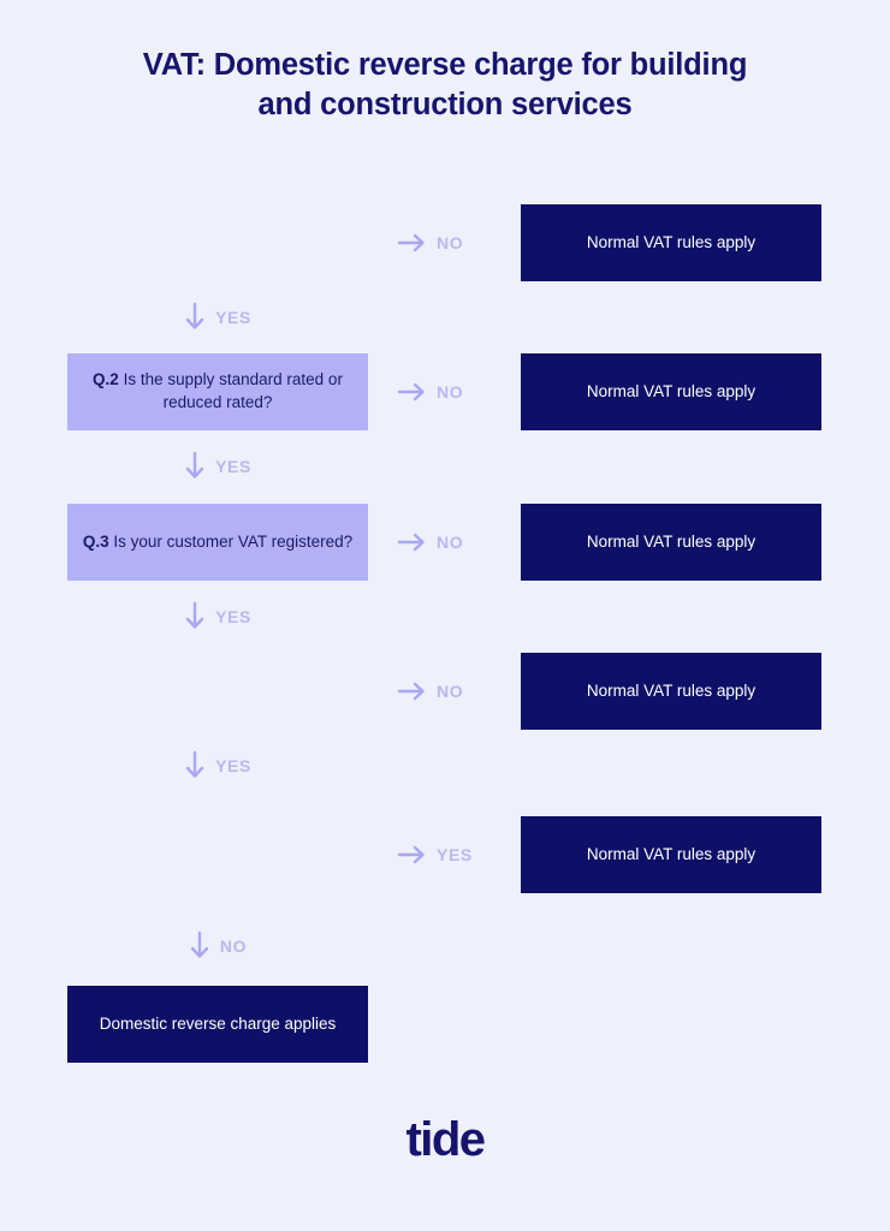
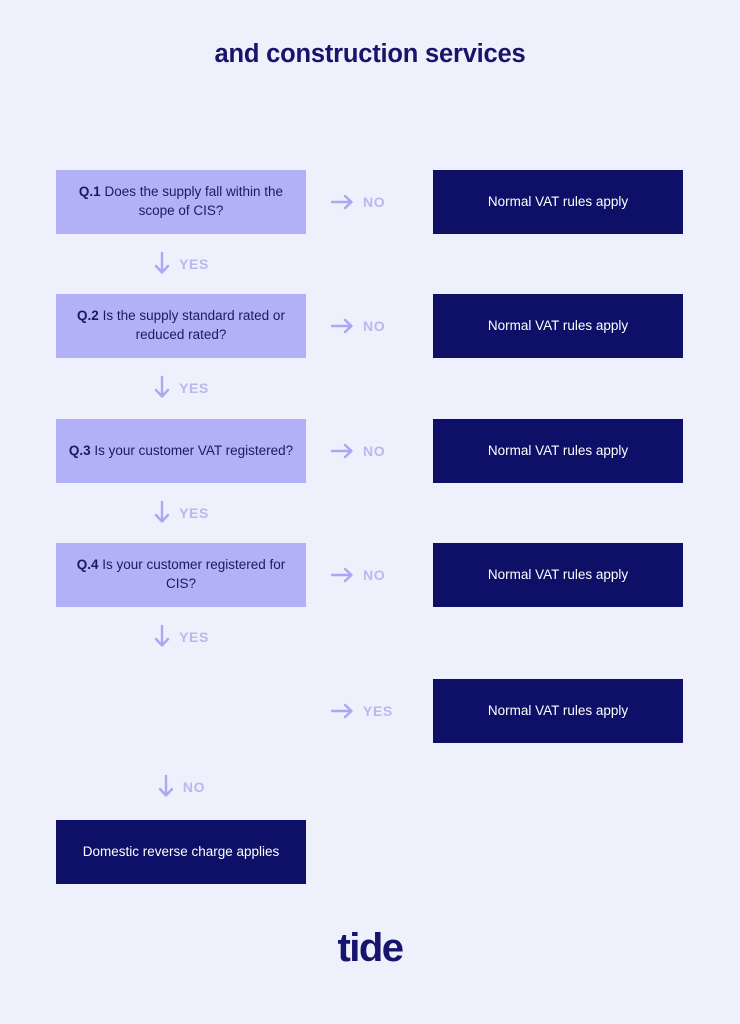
- VAT: Domestic reverse charge for building
  and construction services
+ Q.1 Does the supply fall within the scope of CIS?
  NO
  Normal VAT rules apply
  YES
  Q.2 Is the supply standard rated or reduced rated?
  NO
  Normal VAT rules apply
  YES
  Q.3 Is your customer VAT registered?
  NO
  Normal VAT rules apply
  YES
+ Q.4 Is your customer registered for CIS?
  NO
  Normal VAT rules apply
  YES
  YES
  Normal VAT rules apply
  NO
  Domestic reverse charge applies
  tide
